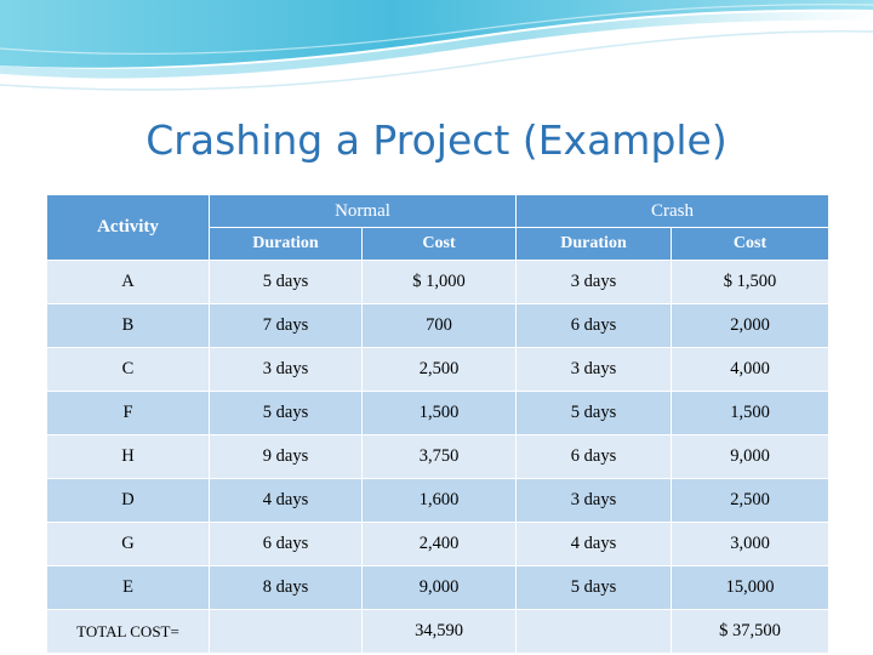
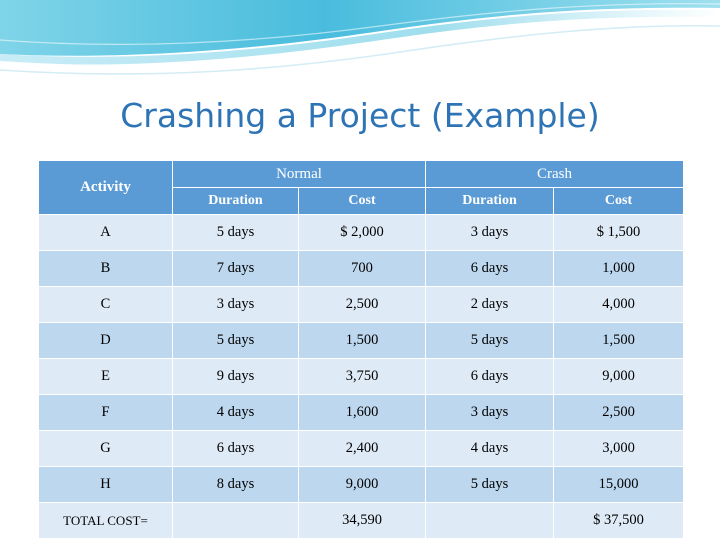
  Crashing a Project (Example)
  Activity	Normal	Crash
  Duration	Cost	Duration	Cost
- A	5 days	$ 1,000	3 days	$ 1,500
+ A	5 days	$ 2,000	3 days	$ 1,500
- B	7 days	700	6 days	2,000
+ B	7 days	700	6 days	1,000
- C	3 days	2,500	3 days	4,000
+ C	3 days	2,500	2 days	4,000
- F	5 days	1,500	5 days	1,500
+ D	5 days	1,500	5 days	1,500
- H	9 days	3,750	6 days	9,000
+ E	9 days	3,750	6 days	9,000
- D	4 days	1,600	3 days	2,500
+ F	4 days	1,600	3 days	2,500
  G	6 days	2,400	4 days	3,000
- E	8 days	9,000	5 days	15,000
+ H	8 days	9,000	5 days	15,000
  TOTAL COST=		34,590		$ 37,500
